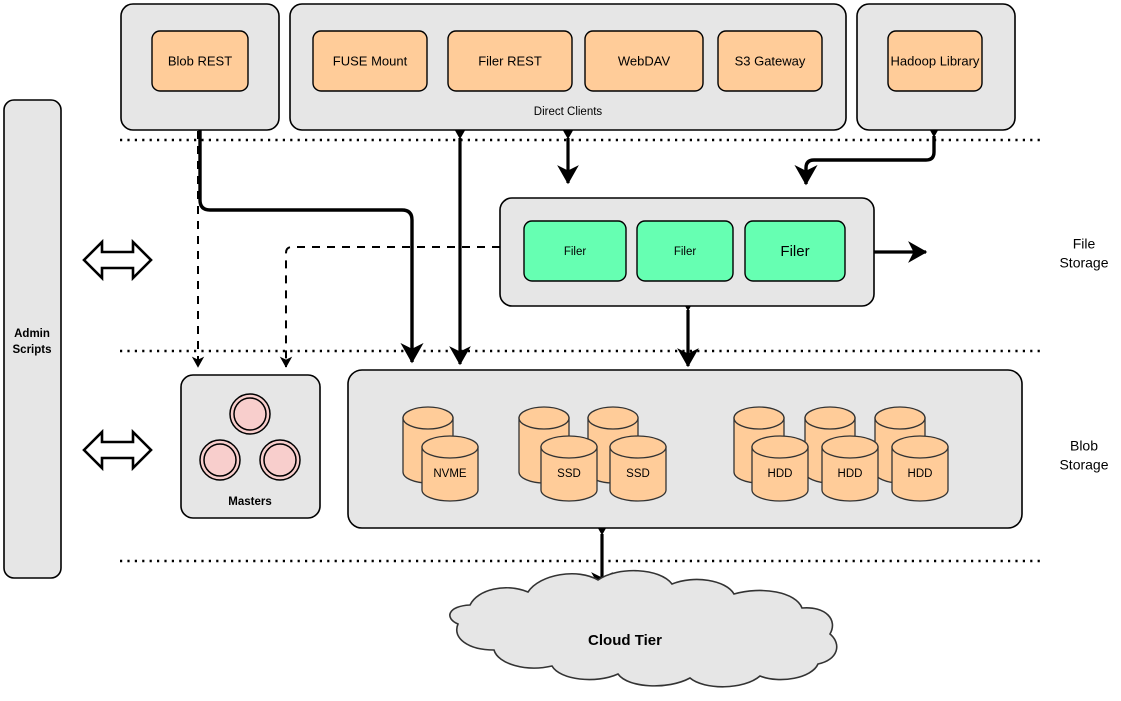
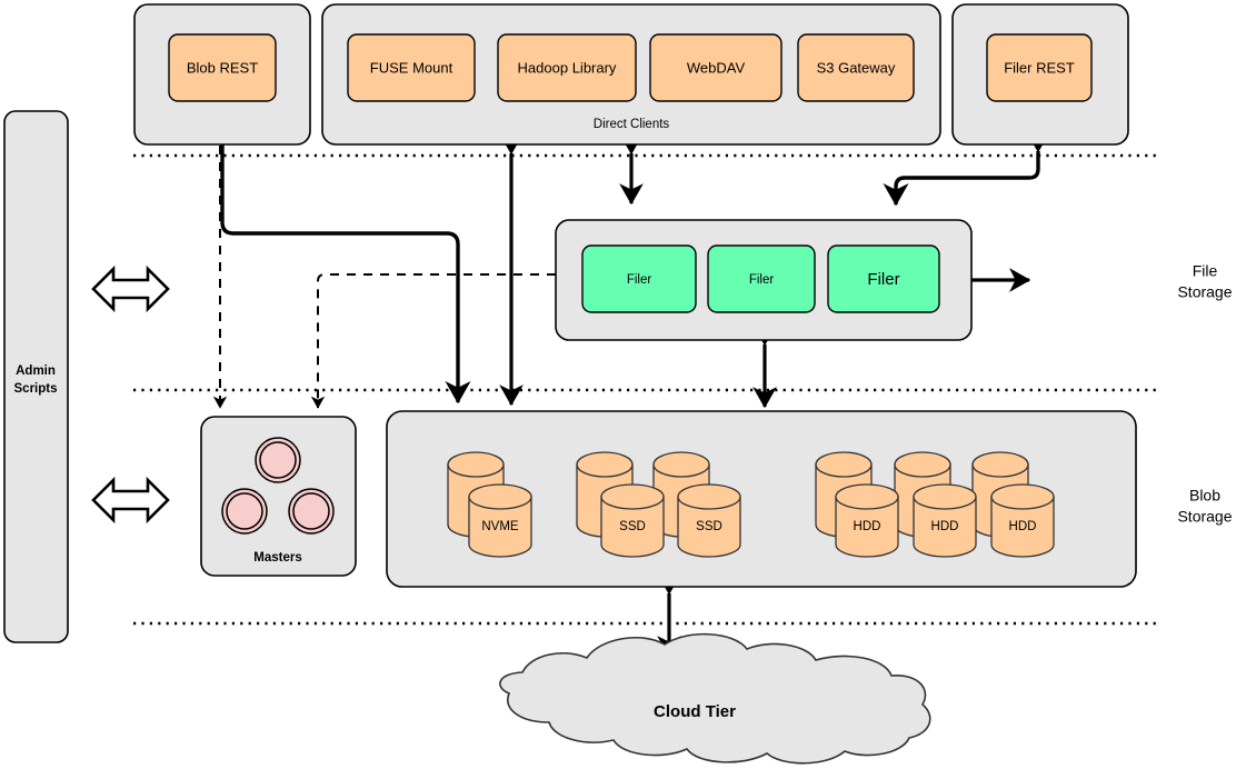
  Admin
  Scripts
  Blob REST
  FUSE Mount
- Filer REST
+ Hadoop Library
  WebDAV
  S3 Gateway
  Direct Clients
- Hadoop Library
+ Filer REST
  Filer
  Filer
  Filer
  File
  Storage
  Masters
  NVME
  SSD
  SSD
  HDD
  HDD
  HDD
  Blob
  Storage
  Cloud Tier
